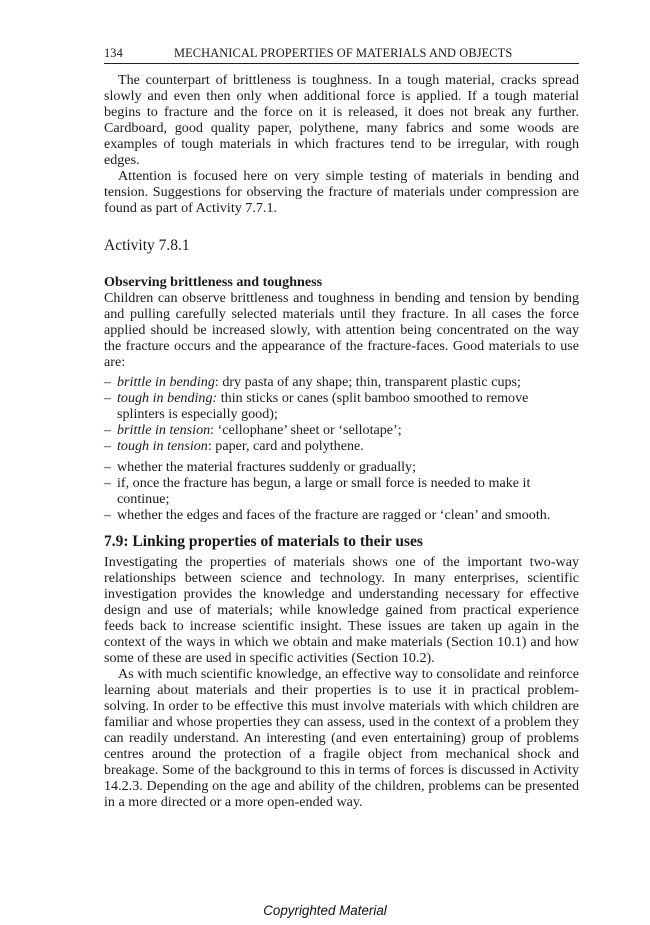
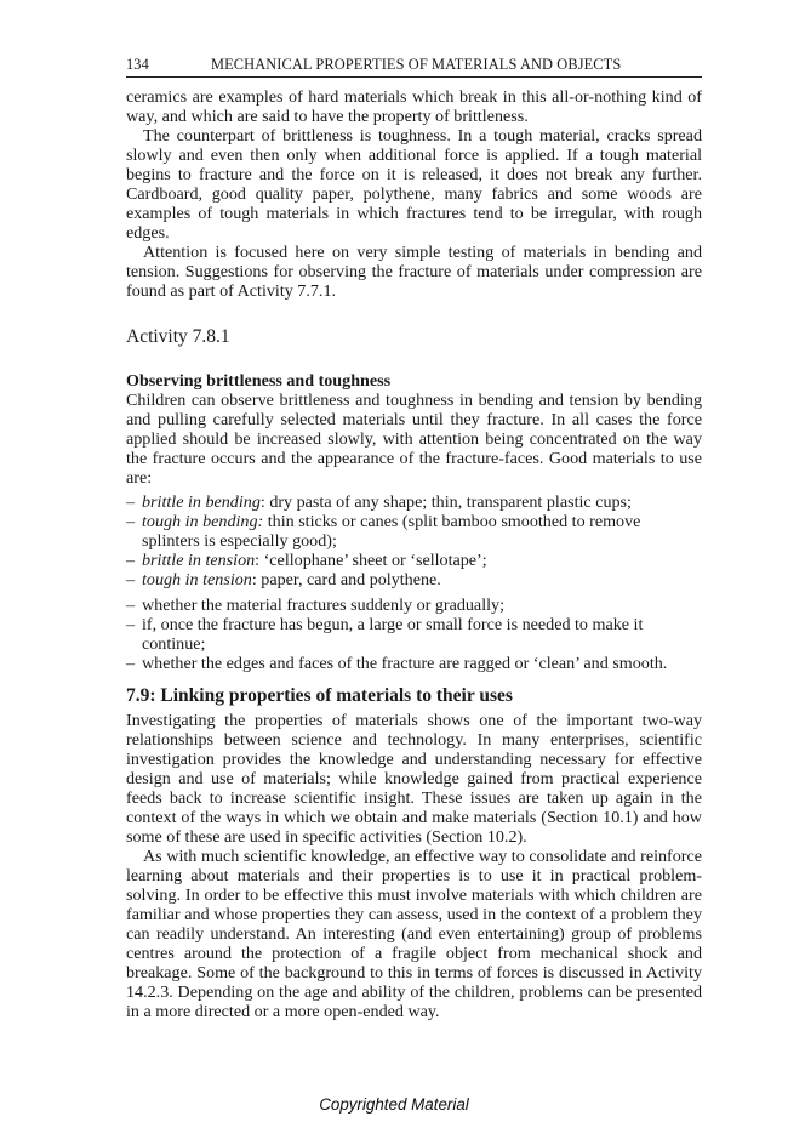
  134
  MECHANICAL PROPERTIES OF MATERIALS AND OBJECTS
+ ceramics are examples of hard materials which break in this all-or-nothing kind of way, and which are said to have the property of brittleness.
  The counterpart of brittleness is toughness. In a tough material, cracks spread slowly and even then only when additional force is applied. If a tough material begins to fracture and the force on it is released, it does not break any further. Cardboard, good quality paper, polythene, many fabrics and some woods are examples of tough materials in which fractures tend to be irregular, with rough edges.
  Attention is focused here on very simple testing of materials in bending and tension. Suggestions for observing the fracture of materials under compression are found as part of Activity 7.7.1.
  Activity 7.8.1
  Observing brittleness and toughness
  Children can observe brittleness and toughness in bending and tension by bending and pulling carefully selected materials until they fracture. In all cases the force applied should be increased slowly, with attention being concentrated on the way the fracture occurs and the appearance of the fracture-faces. Good materials to use are:
  –
  brittle in bending: dry pasta of any shape; thin, transparent plastic cups;
  –
  tough in bending: thin sticks or canes (split bamboo smoothed to remove splinters is especially good);
  –
  brittle in tension: ‘cellophane’ sheet or ‘sellotape’;
  –
  tough in tension: paper, card and polythene.
  –
  whether the material fractures suddenly or gradually;
  –
  if, once the fracture has begun, a large or small force is needed to make it continue;
  –
  whether the edges and faces of the fracture are ragged or ‘clean’ and smooth.
  7.9: Linking properties of materials to their uses
  Investigating the properties of materials shows one of the important two-way relationships between science and technology. In many enterprises, scientific investigation provides the knowledge and understanding necessary for effective design and use of materials; while knowledge gained from practical experience feeds back to increase scientific insight. These issues are taken up again in the context of the ways in which we obtain and make materials (Section 10.1) and how some of these are used in specific activities (Section 10.2).
  As with much scientific knowledge, an effective way to consolidate and reinforce learning about materials and their properties is to use it in practical problem-solving. In order to be effective this must involve materials with which children are familiar and whose properties they can assess, used in the context of a problem they can readily understand. An interesting (and even entertaining) group of problems centres around the protection of a fragile object from mechanical shock and breakage. Some of the background to this in terms of forces is discussed in Activity 14.2.3. Depending on the age and ability of the children, problems can be presented in a more directed or a more open-ended way.
  Copyrighted Material
